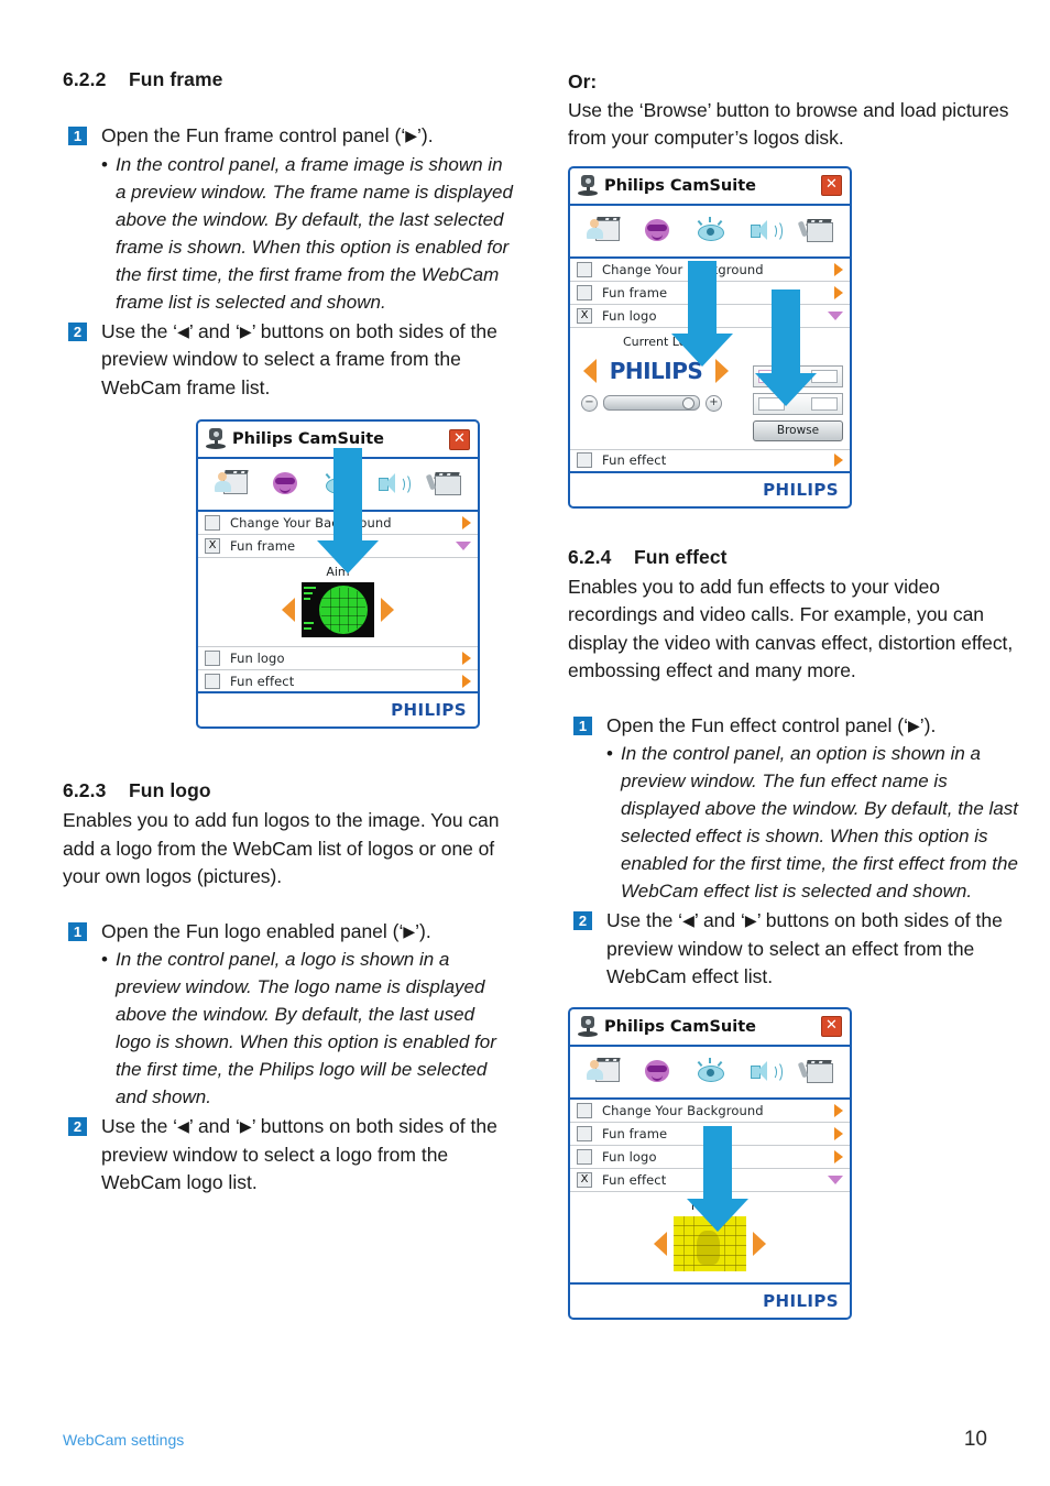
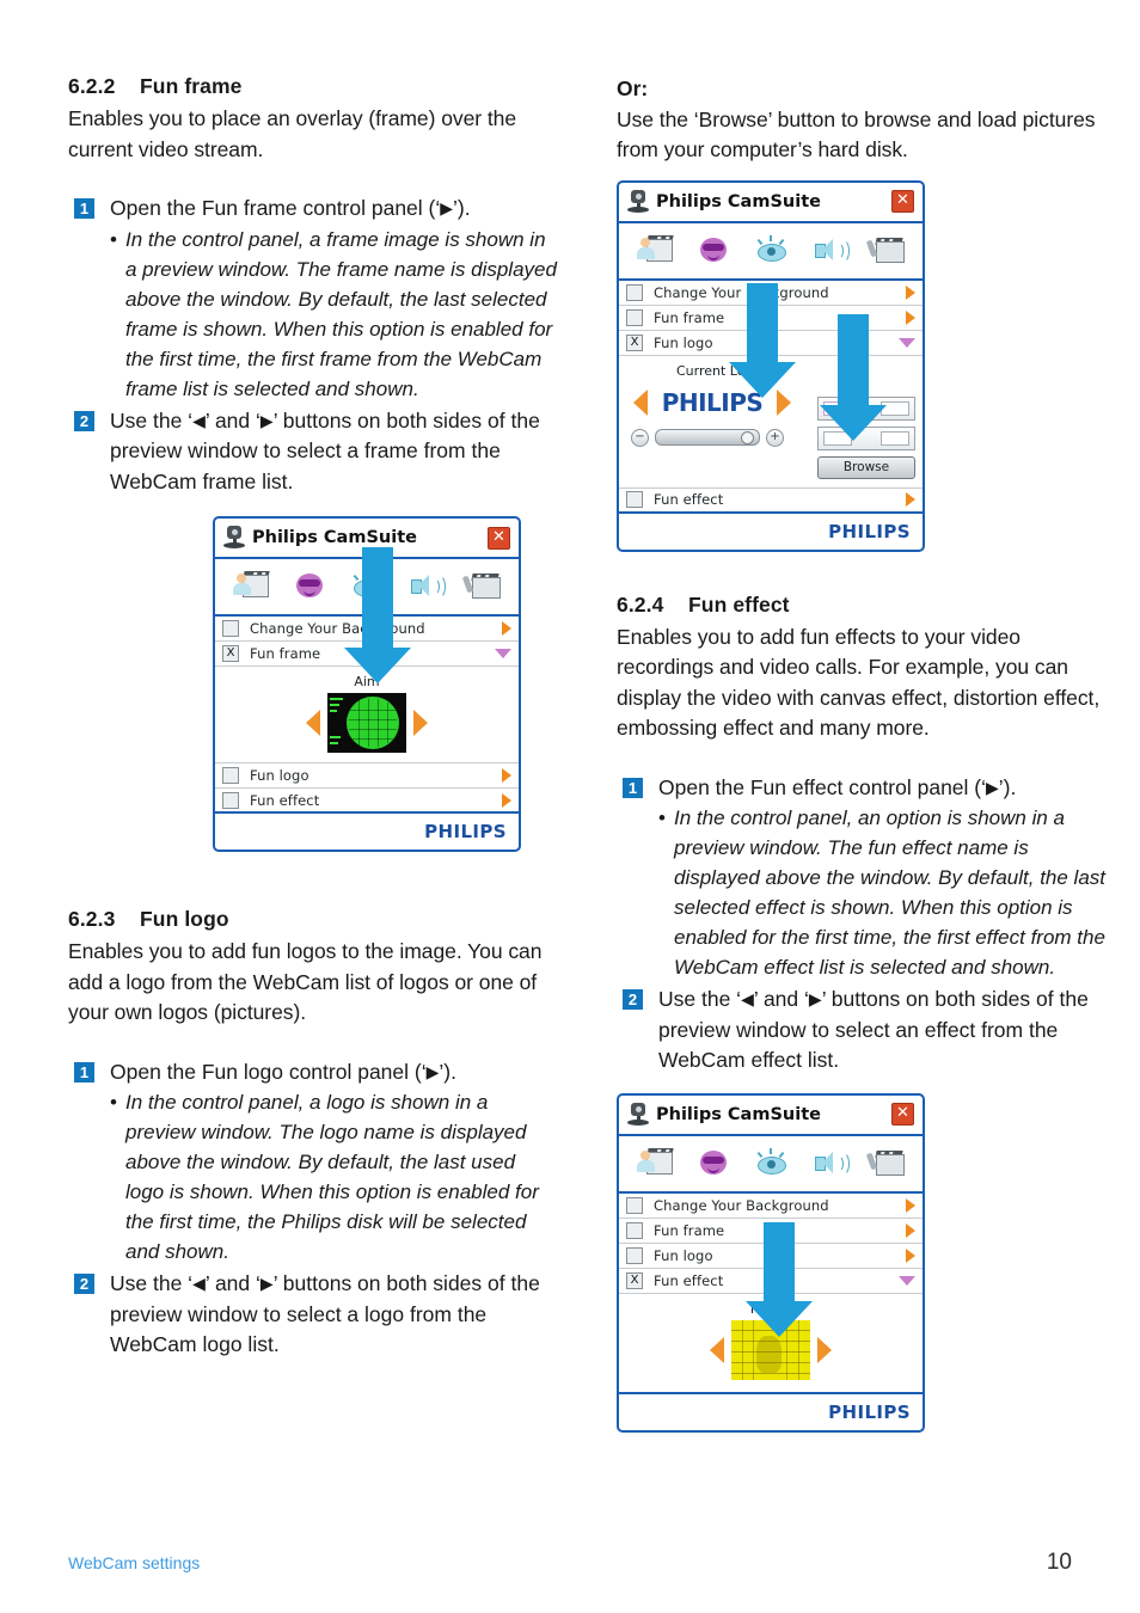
  6.2.2 Fun frame
+ Enables you to place an overlay (frame) over the current video stream.
  1
  Open the Fun frame control panel (‘▶’).
  •
  In the control panel, a frame image is shown in a preview window. The frame name is displayed above the window. By default, the last selected frame is shown. When this option is enabled for the first time, the first frame from the WebCam frame list is selected and shown.
  2
  Use the ‘◀’ and ‘▶’ buttons on both sides of the preview window to select a frame from the WebCam frame list.
  Philips CamSuite
  ✕
  Change Your Baound
  X
  Fun frame
  Aim
  Fun logo
  Fun effect
  PHILIPS
  6.2.3 Fun logo
  Enables you to add fun logos to the image. You can add a logo from the WebCam list of logos or one of your own logos (pictures).
  1
- Open the Fun logo enabled panel (‘▶’).
+ Open the Fun logo control panel (‘▶’).
  •
- In the control panel, a logo is shown in a preview window. The logo name is displayed above the window. By default, the last used logo is shown. When this option is enabled for the first time, the Philips logo will be selected and shown.
+ In the control panel, a logo is shown in a preview window. The logo name is displayed above the window. By default, the last used logo is shown. When this option is enabled for the first time, the Philips disk will be selected and shown.
  2
  Use the ‘◀’ and ‘▶’ buttons on both sides of the preview window to select a logo from the WebCam logo list.
  Or:
- Use the ‘Browse’ button to browse and load pictures from your computer’s logos disk.
+ Use the ‘Browse’ button to browse and load pictures from your computer’s hard disk.
  Philips CamSuite
  ✕
  Change Yourground
  Fun frame
  X
  Fun logo
  Current Logo
  PHILIPS
  −
  +
  Browse
  Fun effect
  PHILIPS
  6.2.4 Fun effect
  Enables you to add fun effects to your video recordings and video calls. For example, you can display the video with canvas effect, distortion effect, embossing effect and many more.
  1
  Open the Fun effect control panel (‘▶’).
  •
  In the control panel, an option is shown in a preview window. The fun effect name is displayed above the window. By default, the last selected effect is shown. When this option is enabled for the first time, the first effect from the WebCam effect list is selected and shown.
  2
  Use the ‘◀’ and ‘▶’ buttons on both sides of the preview window to select an effect from the WebCam effect list.
  Philips CamSuite
  ✕
  Change Your Background
  Fun frame
  Fun logo
  X
  Fun effect
  Frame
  PHILIPS
  WebCam settings
  10
